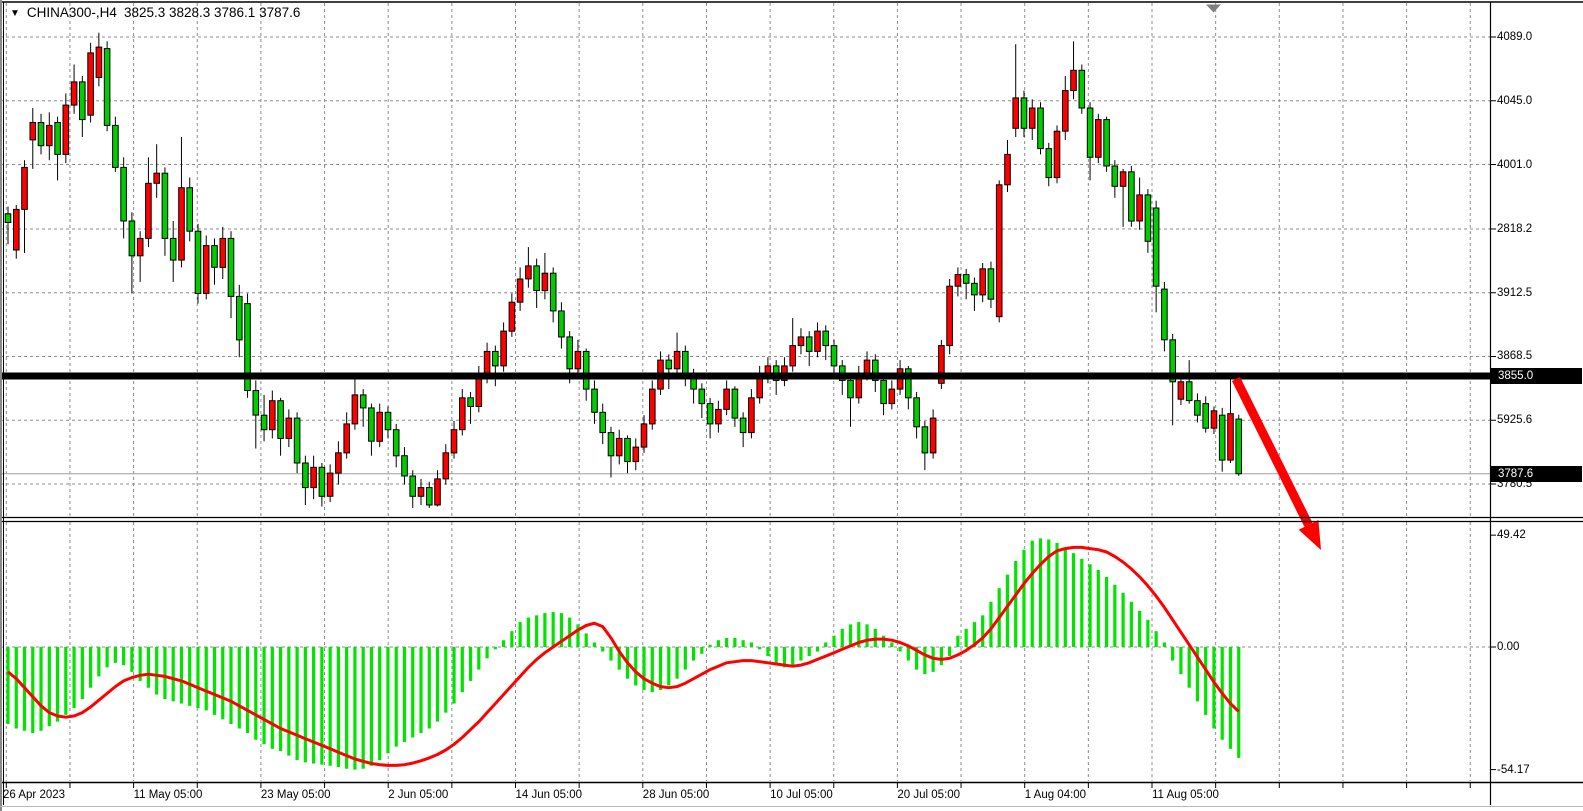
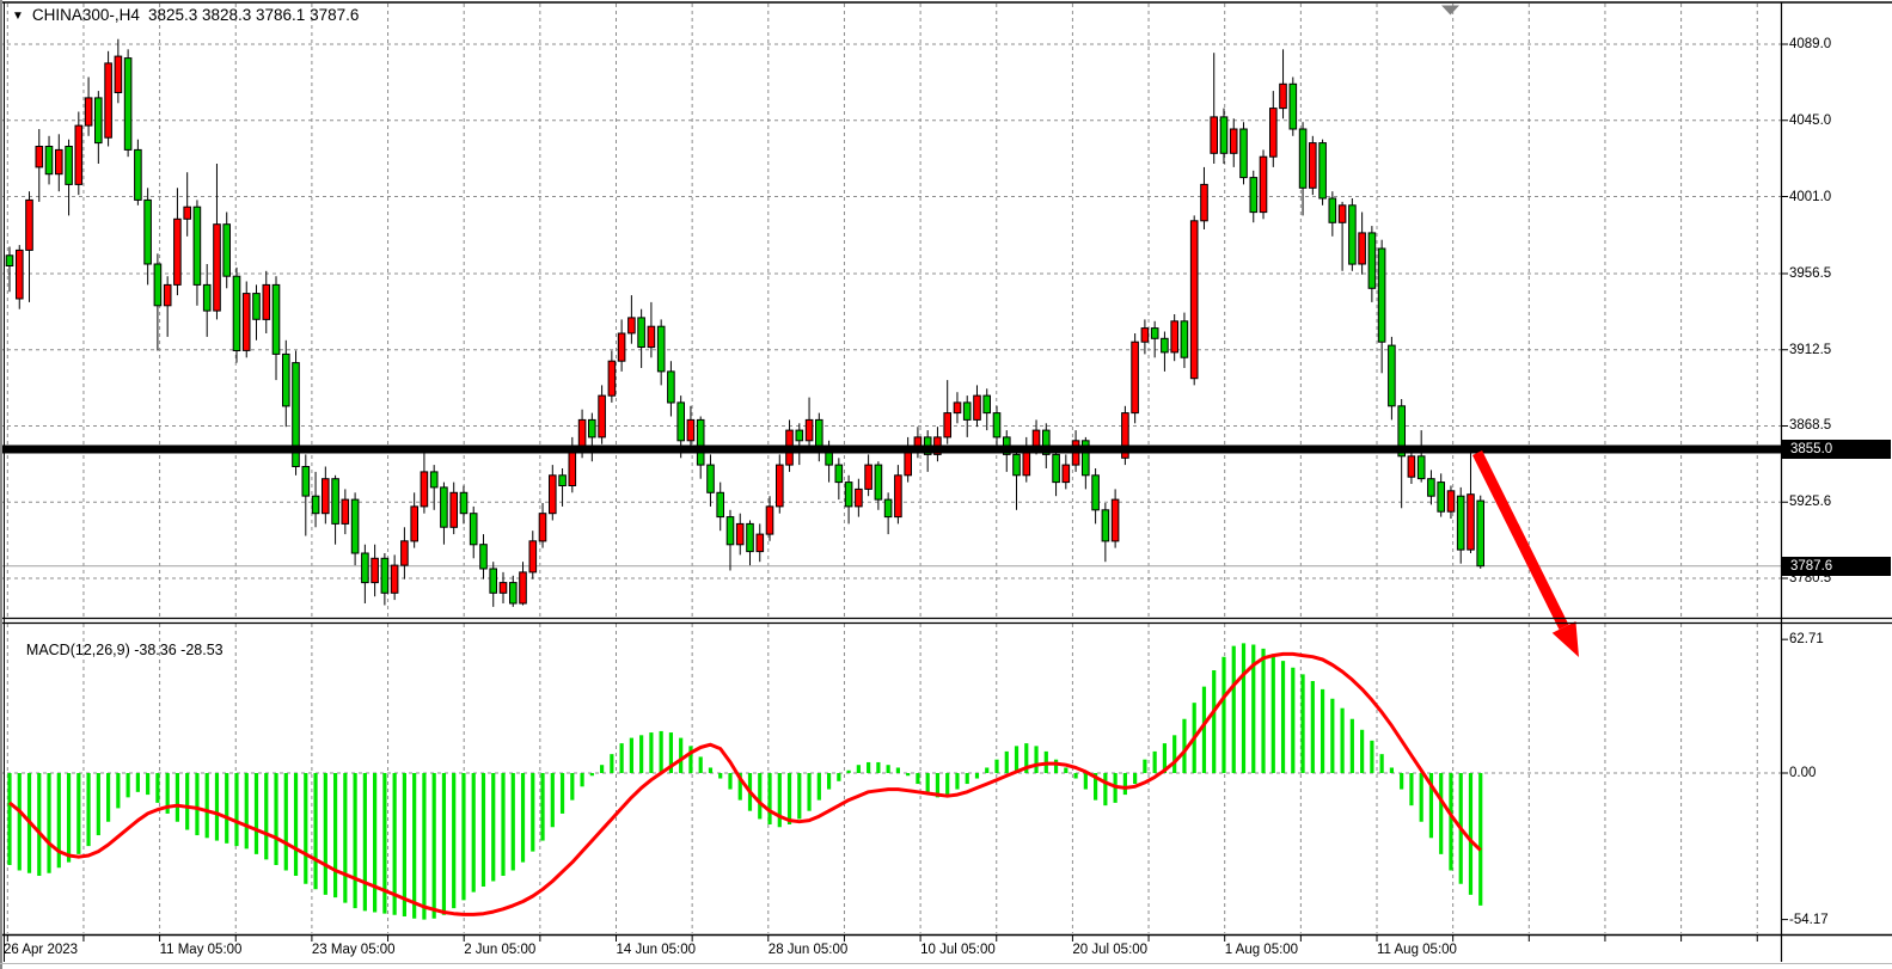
  ▼
  CHINA300-,H4
  3825.3 3828.3 3786.1 3787.6
+ MACD(12,26,9) -38.36 -28.53
  4089.0
  4045.0
  4001.0
- 2818.2
+ 3956.5
  3912.5
  3868.5
  5925.6
  3780.5
- 49.42
+ 62.71
  0.00
  -54.17
  26 Apr 2023
  11 May 05:00
  23 May 05:00
  2 Jun 05:00
  14 Jun 05:00
  28 Jun 05:00
  10 Jul 05:00
  20 Jul 05:00
- 1 Aug 04:00
+ 1 Aug 05:00
  11 Aug 05:00
  3855.0
  3787.6
